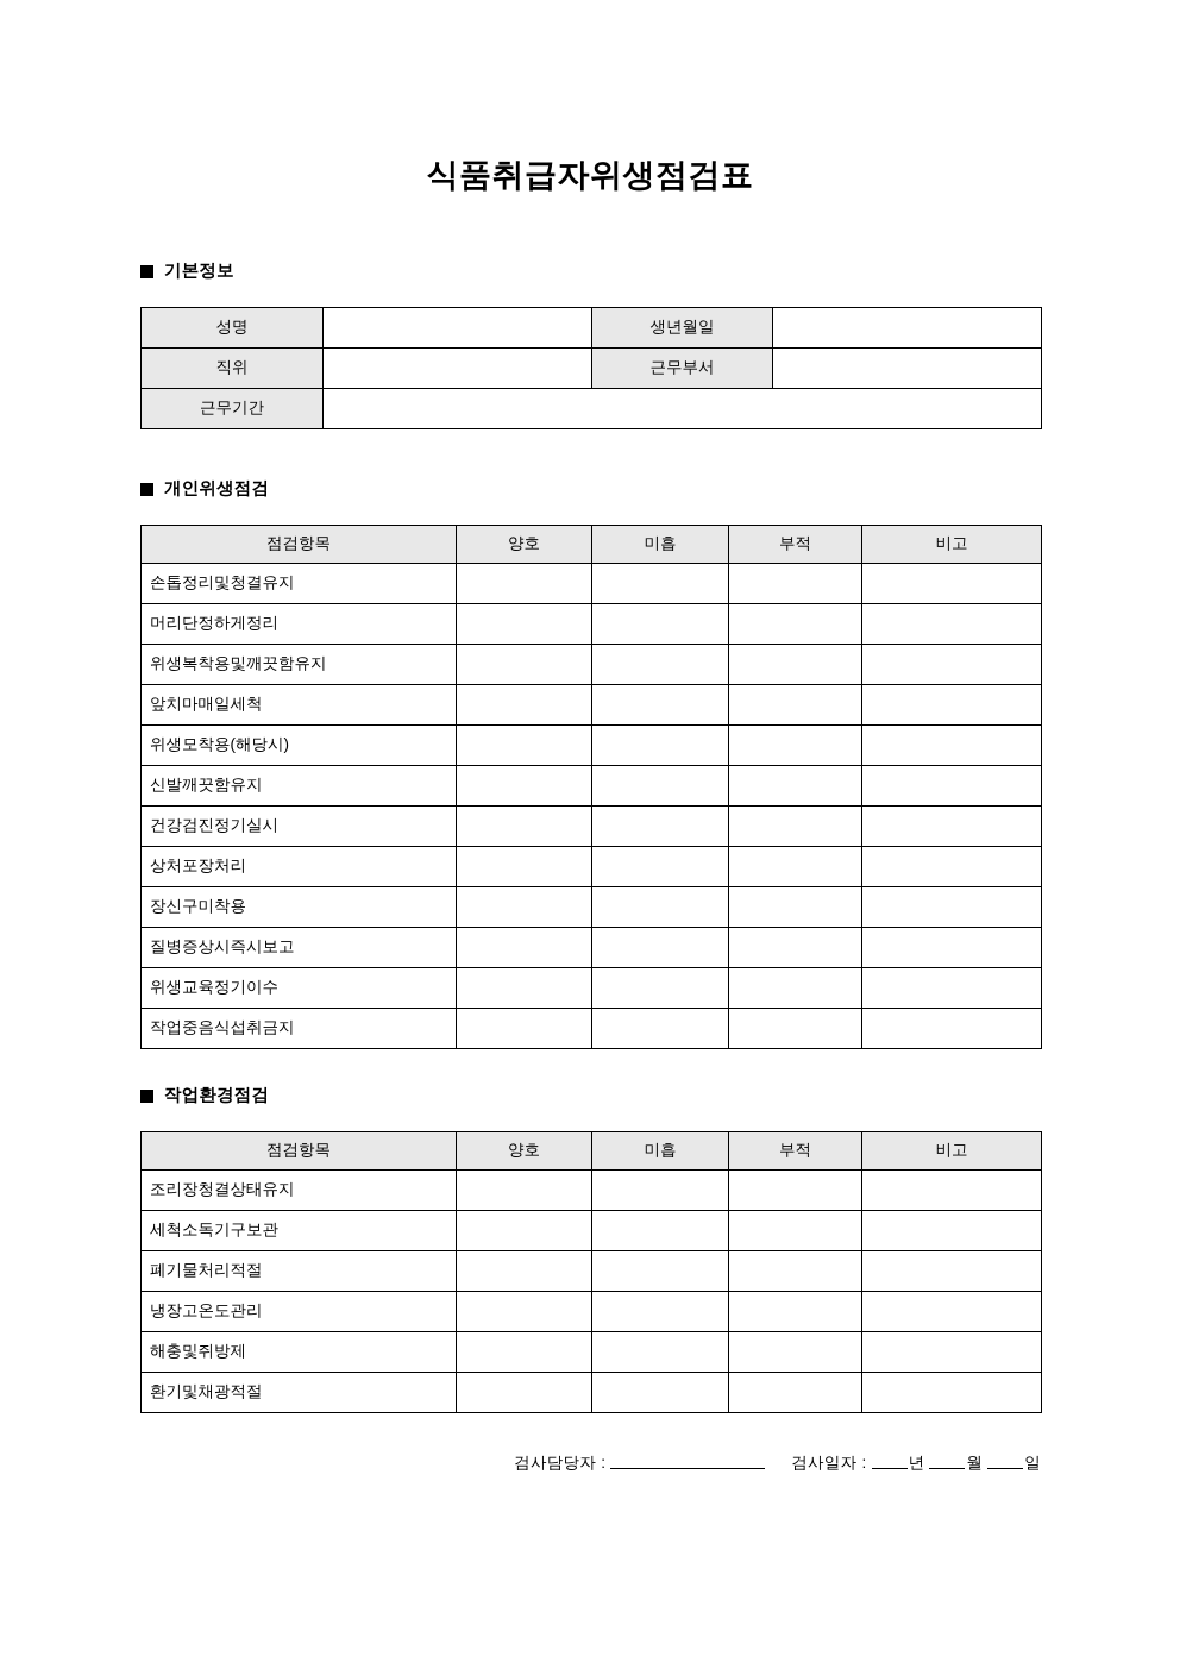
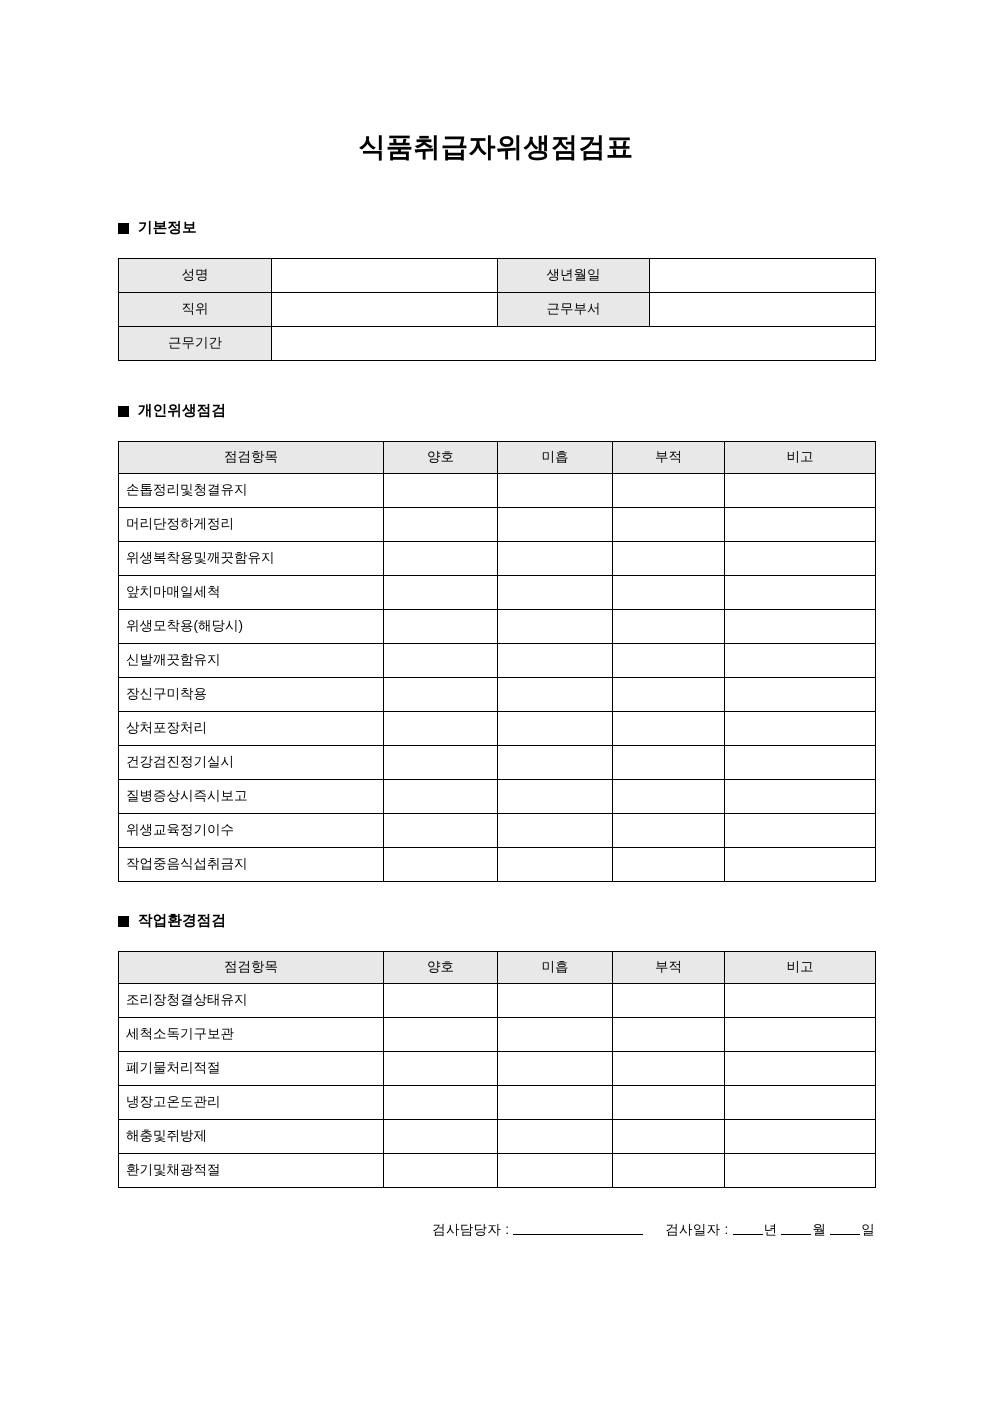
  식품취급자위생점검표
  기본정보
  성명		생년월일
  직위		근무부서
  근무기간
  개인위생점검
  점검항목	양호	미흡	부적	비고
  손톱정리및청결유지
  머리단정하게정리
  위생복착용및깨끗함유지
  앞치마매일세척
  위생모착용(해당시)
  신발깨끗함유지
- 건강검진정기실시
+ 장신구미착용
  상처포장처리
- 장신구미착용
+ 건강검진정기실시
  질병증상시즉시보고
  위생교육정기이수
  작업중음식섭취금지
  작업환경점검
  점검항목	양호	미흡	부적	비고
  조리장청결상태유지
  세척소독기구보관
  폐기물처리적절
  냉장고온도관리
  해충및쥐방제
  환기및채광적절
  검사담당자 : 검사일자 : 년 월 일
